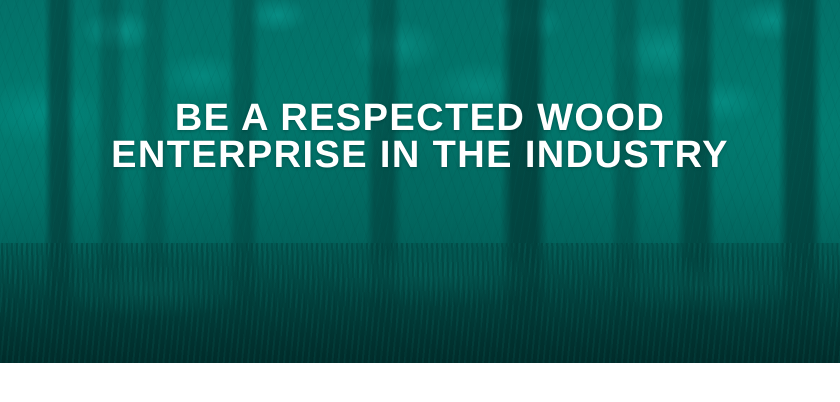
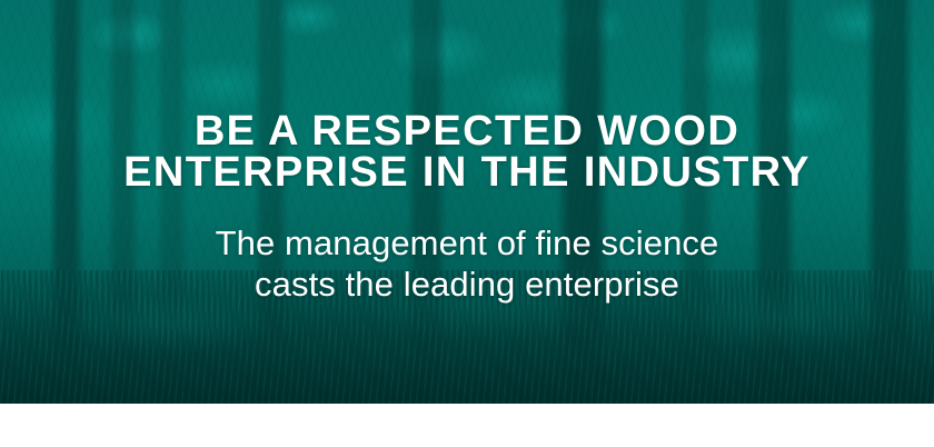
  BE A RESPECTED WOOD
  ENTERPRISE IN THE INDUSTRY
+ The management of fine science
+ casts the leading enterprise
